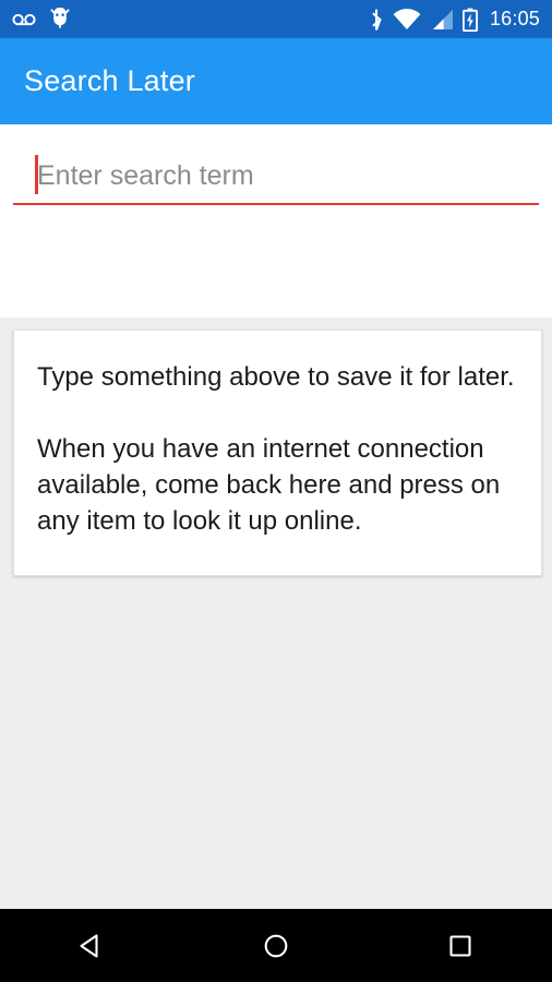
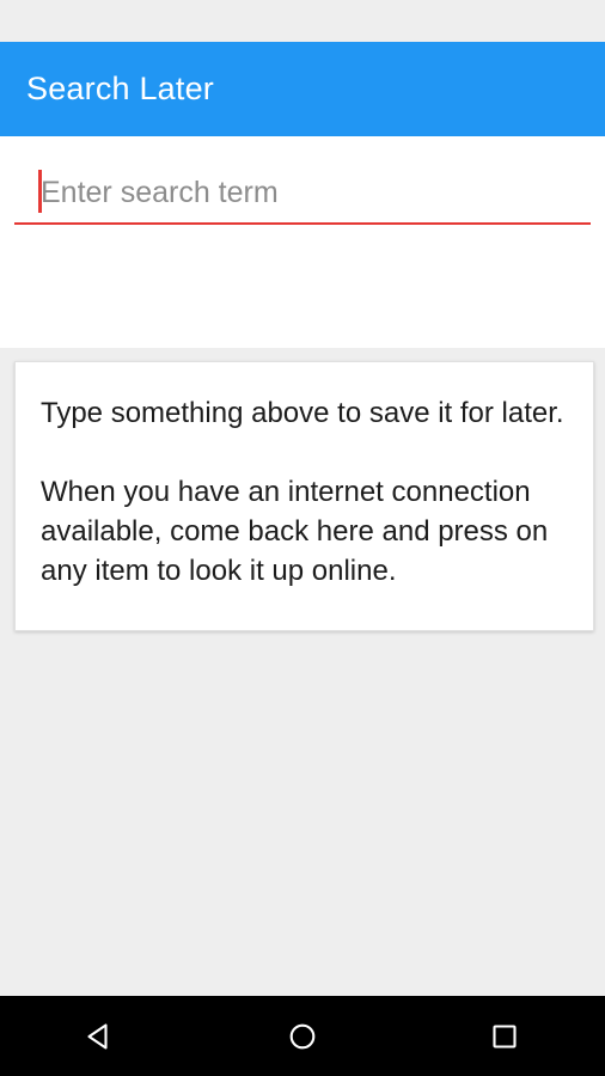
- 16:05
  Search Later
  Enter search term
  Type something above to save it for later.
  When you have an internet connection available, come back here and press on any item to look it up online.
